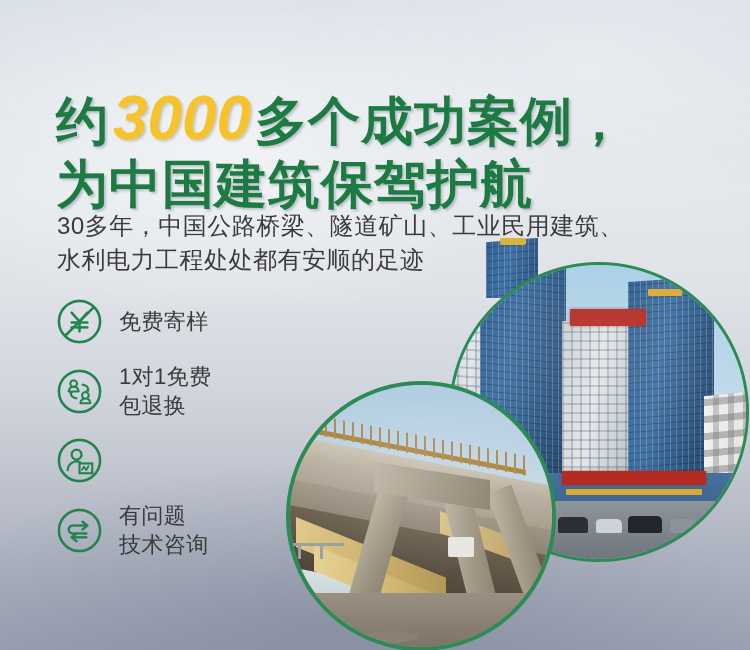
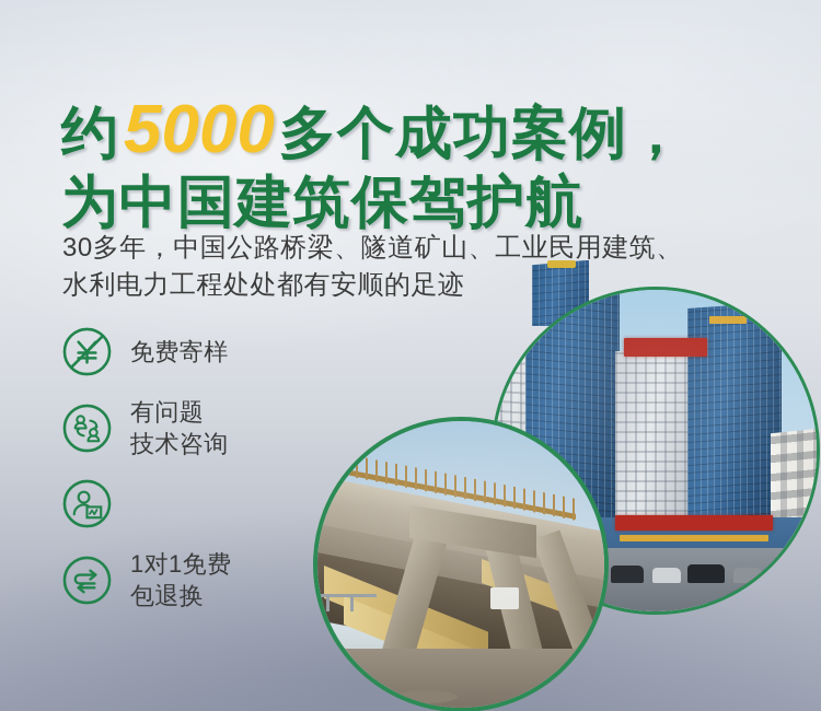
- 约3000多个成功案例，
+ 约5000多个成功案例，
  为中国建筑保驾护航
  30多年，中国公路桥梁、隧道矿山、工业民用建筑、
  水利电力工程处处都有安顺的足迹
  免费寄样
- 1对1免费
+ 有问题
- 包退换
+ 技术咨询
- 有问题
+ 1对1免费
- 技术咨询
+ 包退换
